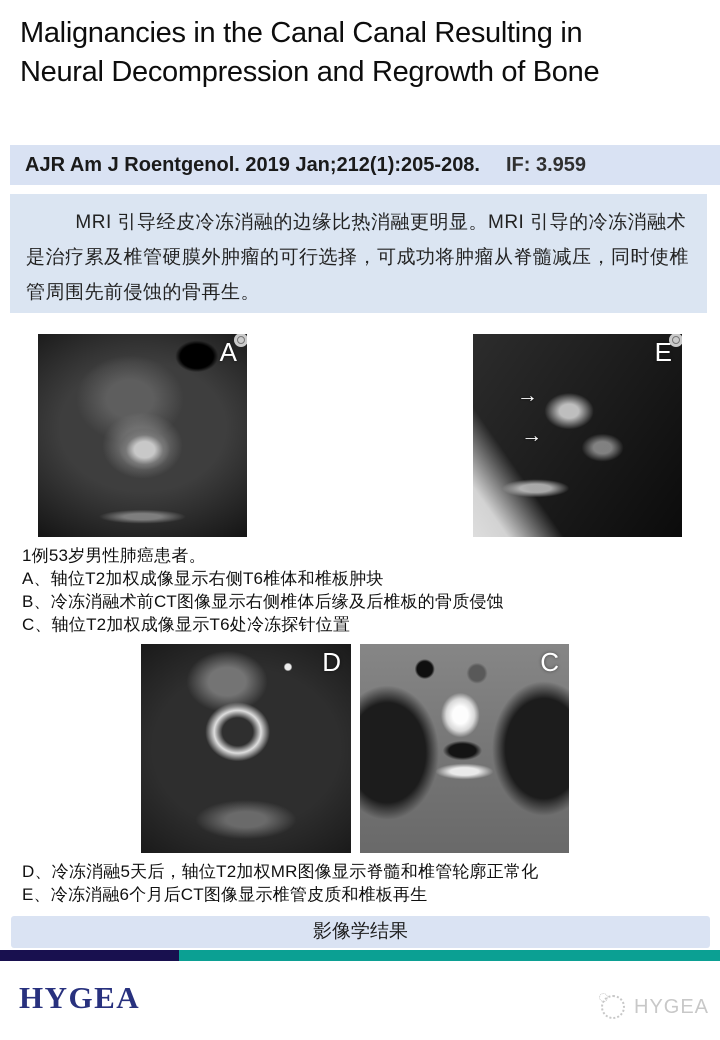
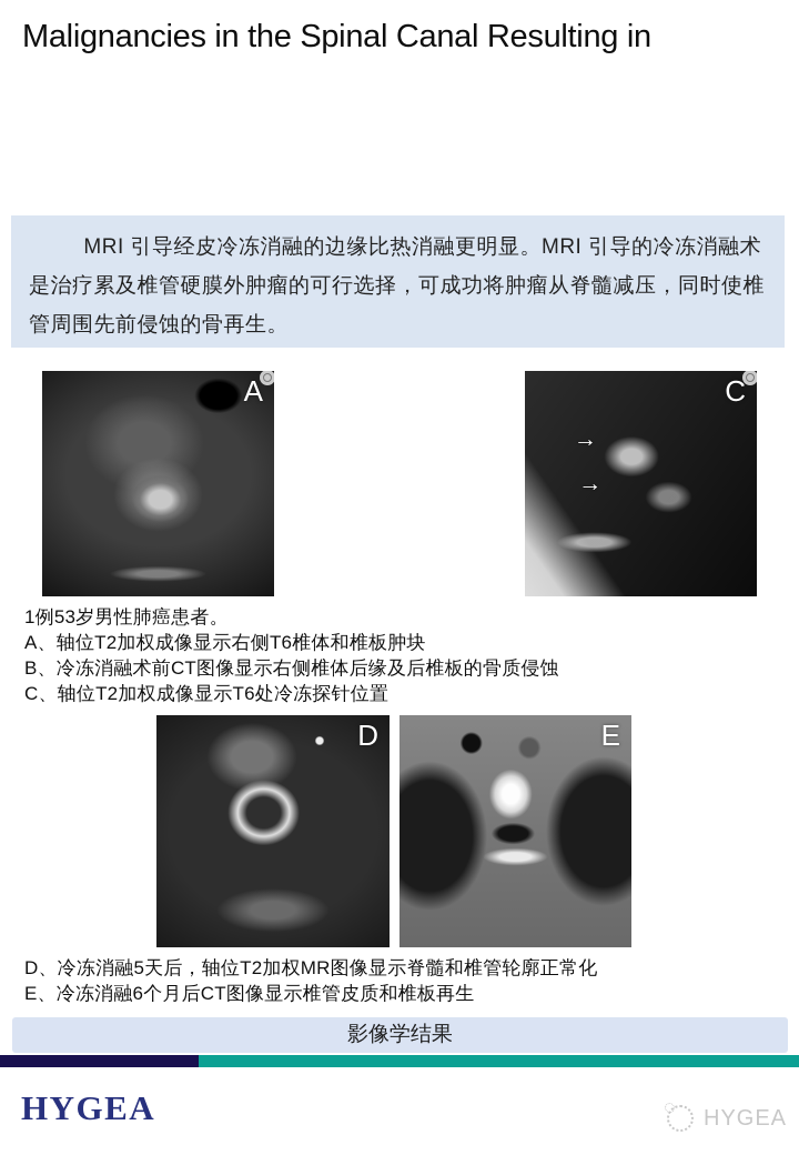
- Malignancies in the Canal Canal Resulting in
+ Malignancies in the Spinal Canal Resulting in
- Neural Decompression and Regrowth of Bone
- AJR Am J Roentgenol. 2019 Jan;212(1):205-208.
- IF: 3.959
  MRI 引导经皮冷冻消融的边缘比热消融更明显。MRI 引导的冷冻消融术是治疗累及椎管硬膜外肿瘤的可行选择，可成功将肿瘤从脊髓减压，同时使椎管周围先前侵蚀的骨再生。
  A
- E
+ C
  →
  →
  1例53岁男性肺癌患者。
  A、轴位T2加权成像显示右侧T6椎体和椎板肿块
  B、冷冻消融术前CT图像显示右侧椎体后缘及后椎板的骨质侵蚀
  C、轴位T2加权成像显示T6处冷冻探针位置
  D
- C
+ E
  D、冷冻消融5天后，轴位T2加权MR图像显示脊髓和椎管轮廓正常化
  E、冷冻消融6个月后CT图像显示椎管皮质和椎板再生
  影像学结果
  HYGEA
  HYGEA
